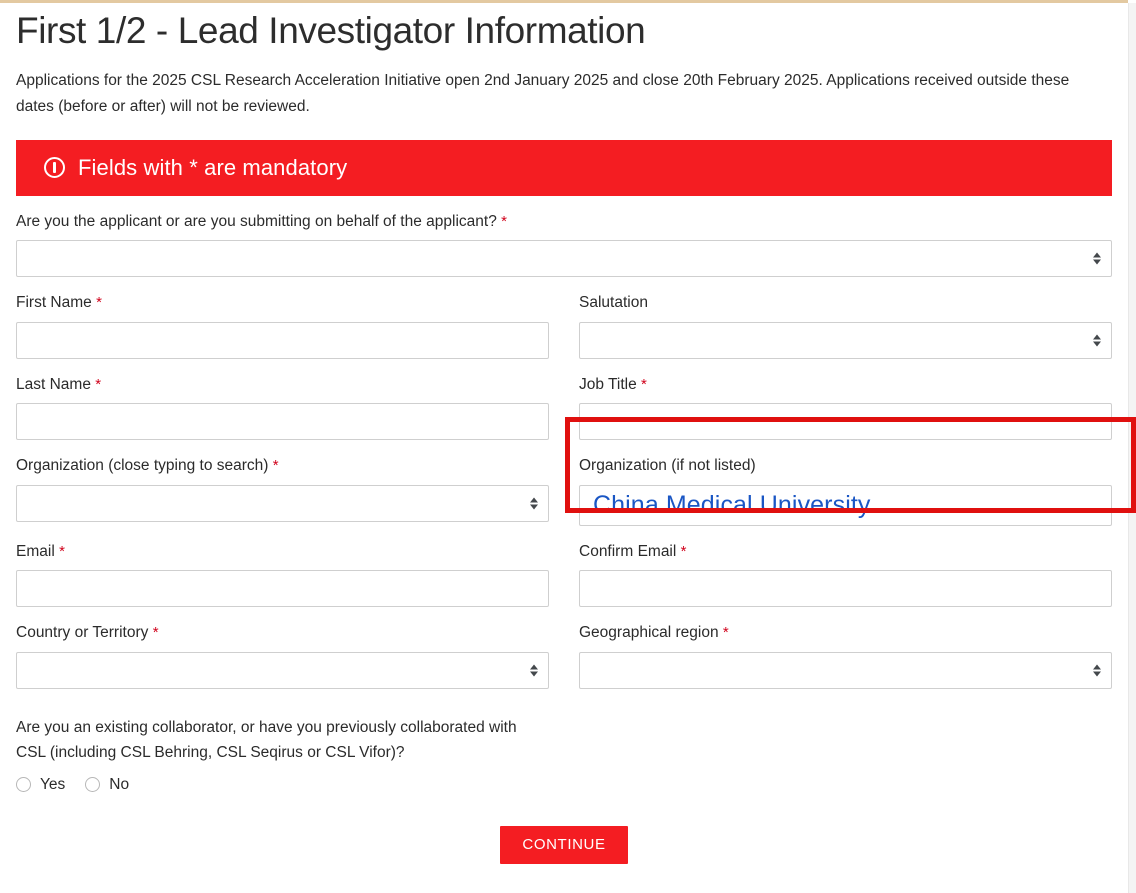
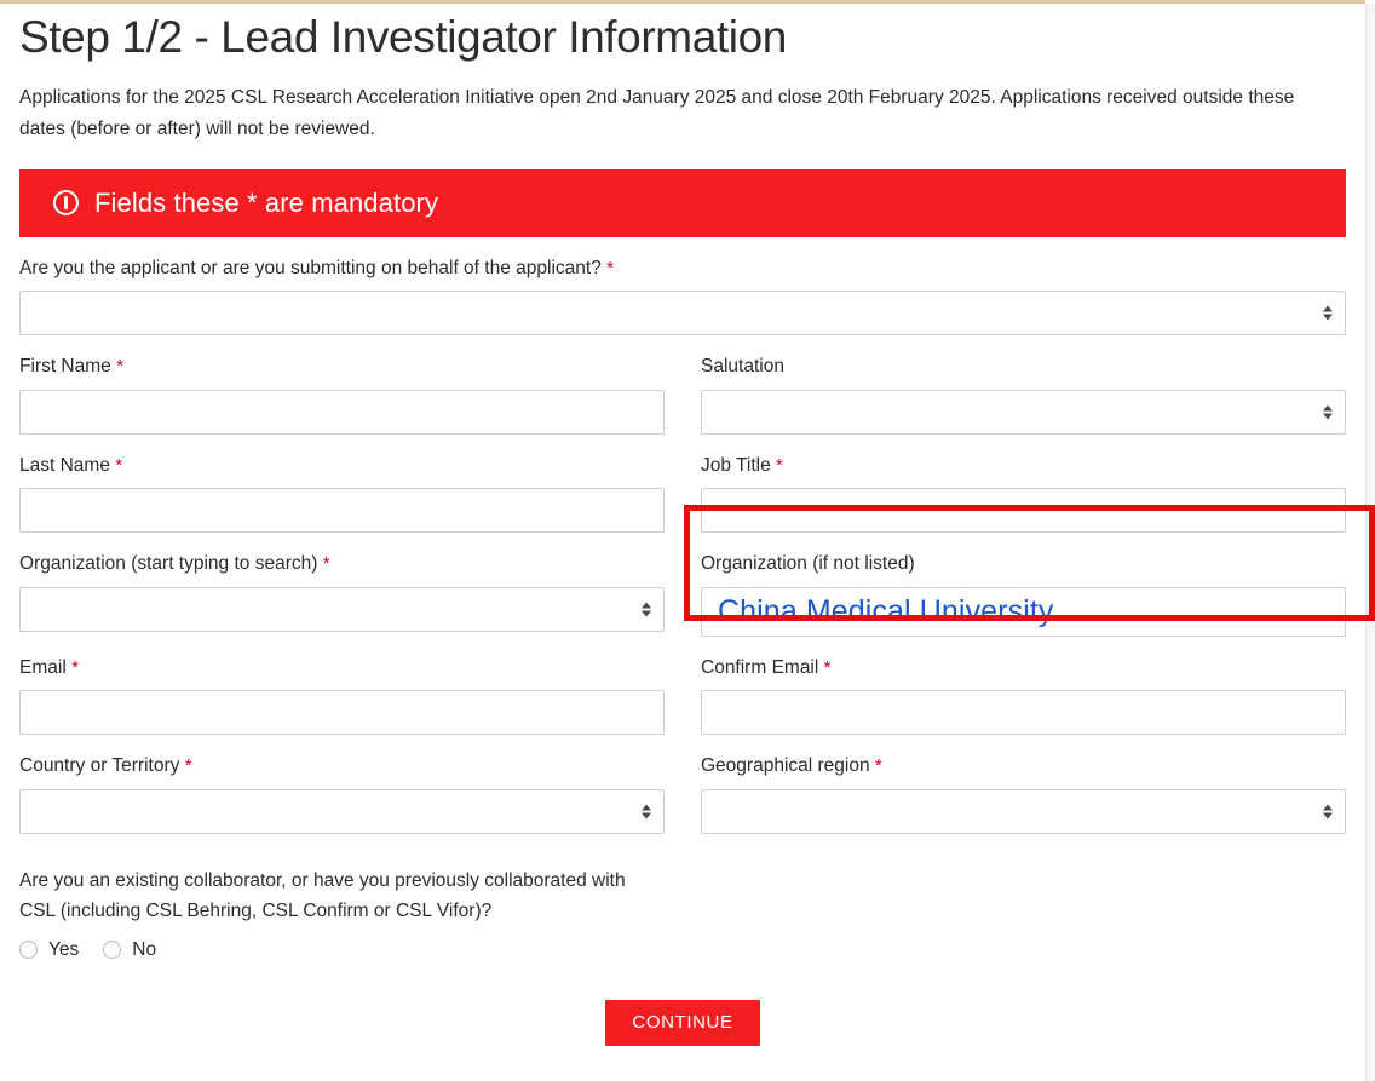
- First 1/2 - Lead Investigator Information
+ Step 1/2 - Lead Investigator Information
  Applications for the 2025 CSL Research Acceleration Initiative open 2nd January 2025 and close 20th February 2025. Applications received outside these dates (before or after) will not be reviewed.
- Fields with * are mandatory
+ Fields these * are mandatory
  Are you the applicant or are you submitting on behalf of the applicant? *
  First Name *
  Salutation
  Last Name *
  Job Title *
- Organization (close typing to search) *
+ Organization (start typing to search) *
  Organization (if not listed)
  China Medical University
  Email *
  Confirm Email *
  Country or Territory *
  Geographical region *
- Are you an existing collaborator, or have you previously collaborated with CSL (including CSL Behring, CSL Seqirus or CSL Vifor)?
+ Are you an existing collaborator, or have you previously collaborated with CSL (including CSL Behring, CSL Confirm or CSL Vifor)?
  Yes
  No
  CONTINUE
